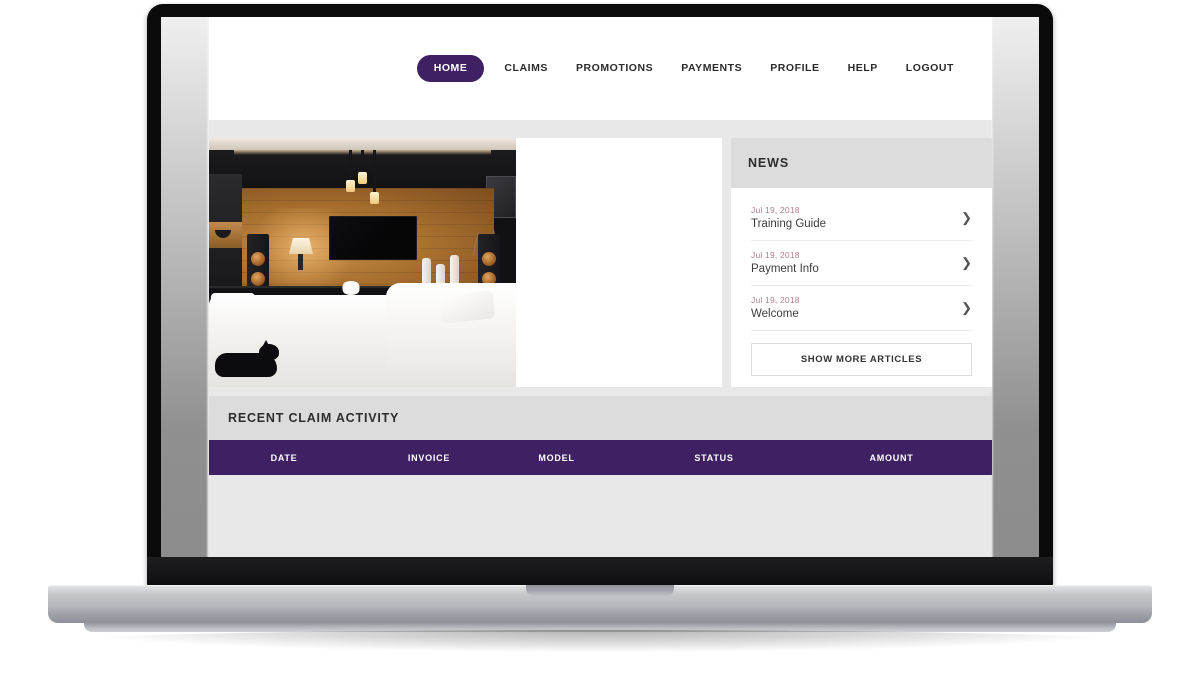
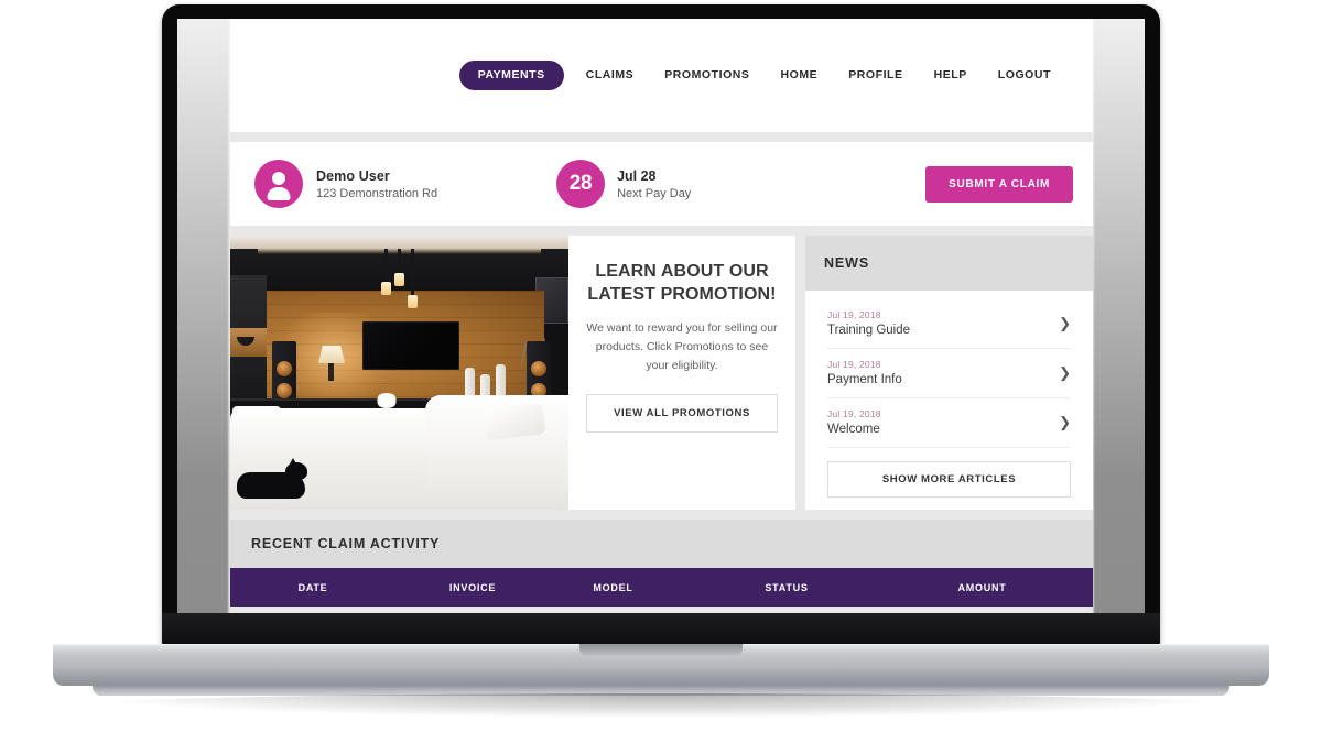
- HOME
+ PAYMENTS
  CLAIMS
  PROMOTIONS
- PAYMENTS
+ HOME
  PROFILE
  HELP
  LOGOUT
+ Demo User
+ 123 Demonstration Rd
+ 28
+ Jul 28
+ Next Pay Day
+ SUBMIT A CLAIM
+ LEARN ABOUT OUR LATEST PROMOTION!
+ We want to reward you for selling our products. Click Promotions to see your eligibility.
+ VIEW ALL PROMOTIONS
  NEWS
  Jul 19, 2018
  Training Guide
  ❯
  Jul 19, 2018
  Payment Info
  ❯
  Jul 19, 2018
  Welcome
  ❯
  SHOW MORE ARTICLES
  RECENT CLAIM ACTIVITY
  DATE
  INVOICE
  MODEL
  STATUS
  AMOUNT
